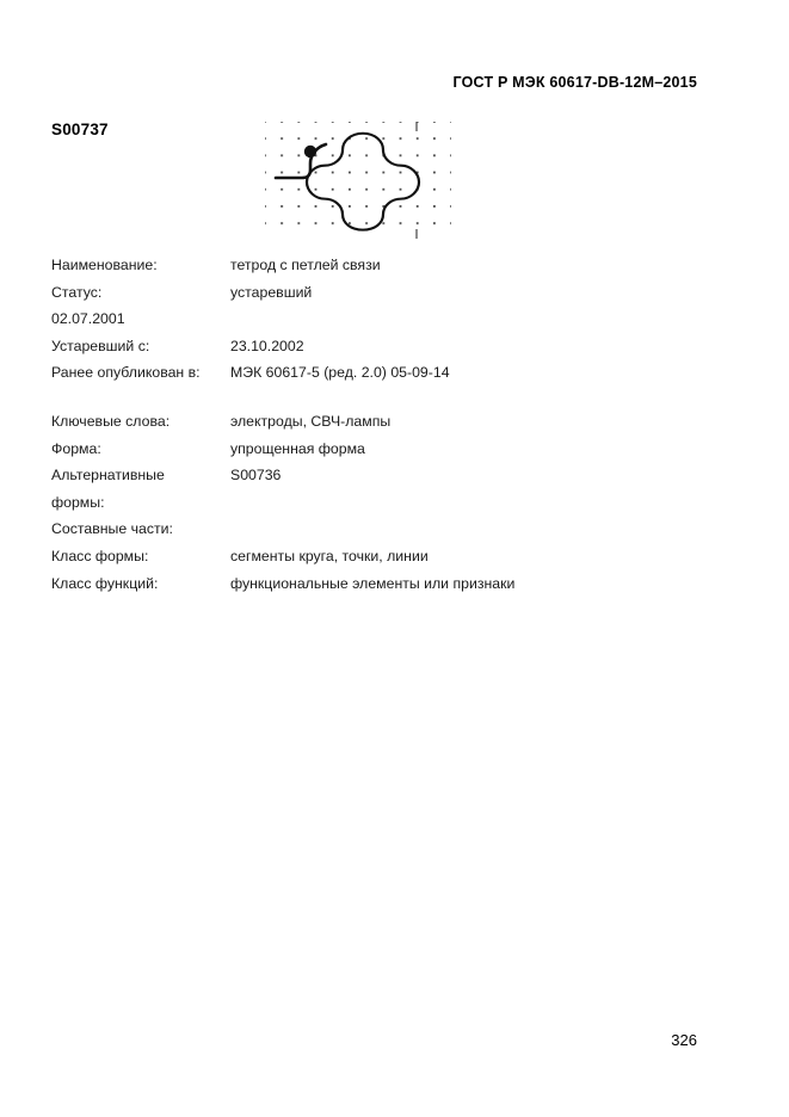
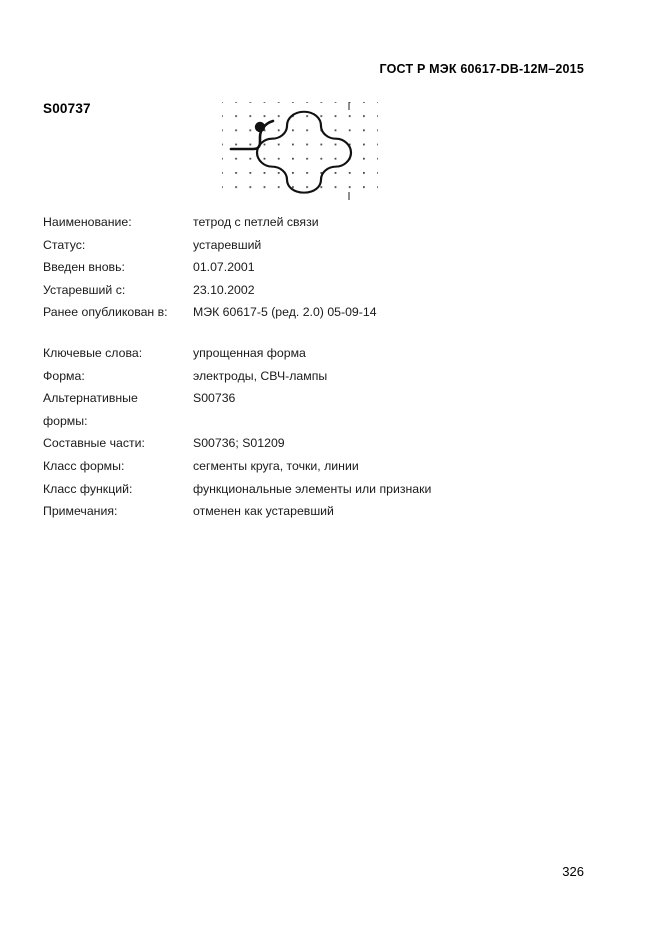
  ГОСТ Р МЭК 60617-DB-12М–2015
  S00737
  Наименование:
  тетрод с петлей связи
  Статус:
  устаревший
+ Введен вновь:
- 02.07.2001
+ 01.07.2001
  Устаревший с:
  23.10.2002
  Ранее опубликован в:
  МЭК 60617-5 (ред. 2.0) 05-09-14
  Ключевые слова:
- электроды, СВЧ-лампы
+ упрощенная форма
  Форма:
- упрощенная форма
+ электроды, СВЧ-лампы
  Альтернативные
  S00736
  формы:
  Составные части:
+ S00736; S01209
  Класс формы:
  сегменты круга, точки, линии
  Класс функций:
  функциональные элементы или признаки
+ Примечания:
+ отменен как устаревший
  326
